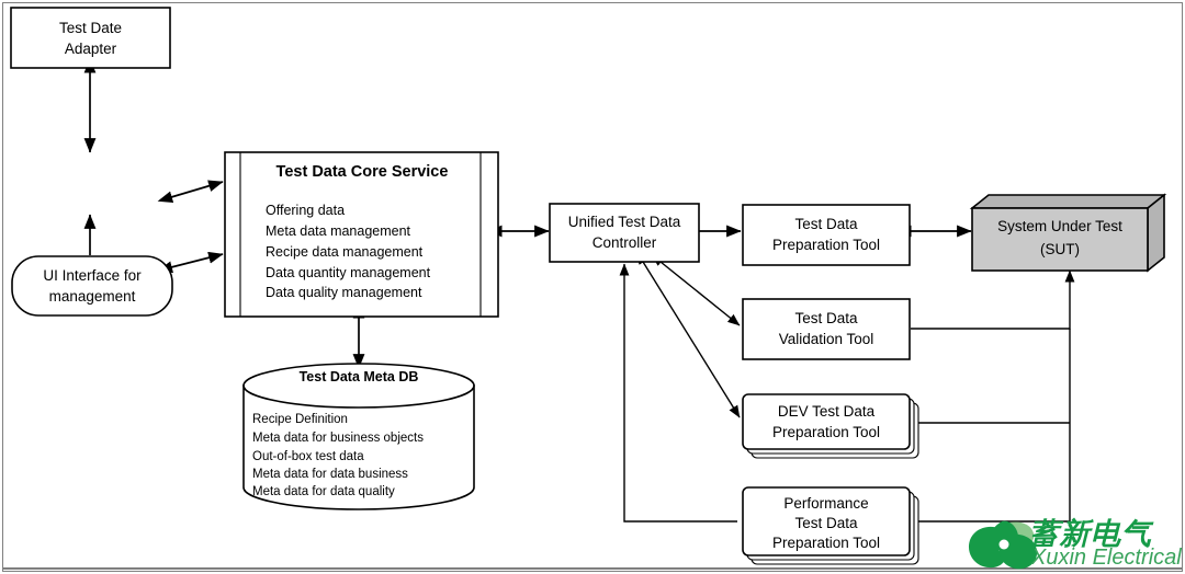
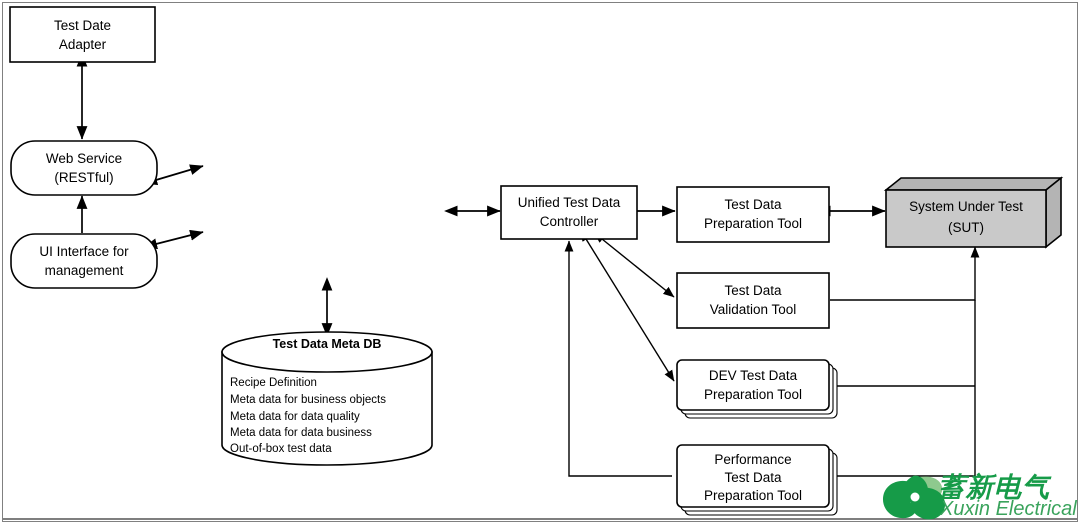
  Test Date
  Adapter
+ Web Service
+ (RESTful)
  UI Interface for
  management
- Test Data Core Service
- Offering data
- Meta data management
- Recipe data management
- Data quantity management
- Data quality management
  Test Data Meta DB
  Recipe Definition
  Meta data for business objects
- Out-of-box test data
+ Meta data for data quality
  Meta data for data business
- Meta data for data quality
+ Out-of-box test data
  Unified Test Data
  Controller
  Test Data
  Preparation Tool
  Test Data
  Validation Tool
  DEV Test Data
  Preparation Tool
  Performance
  Test Data
  Preparation Tool
  System Under Test
  (SUT)
  蓄新电气
  Xuxin Electrical
